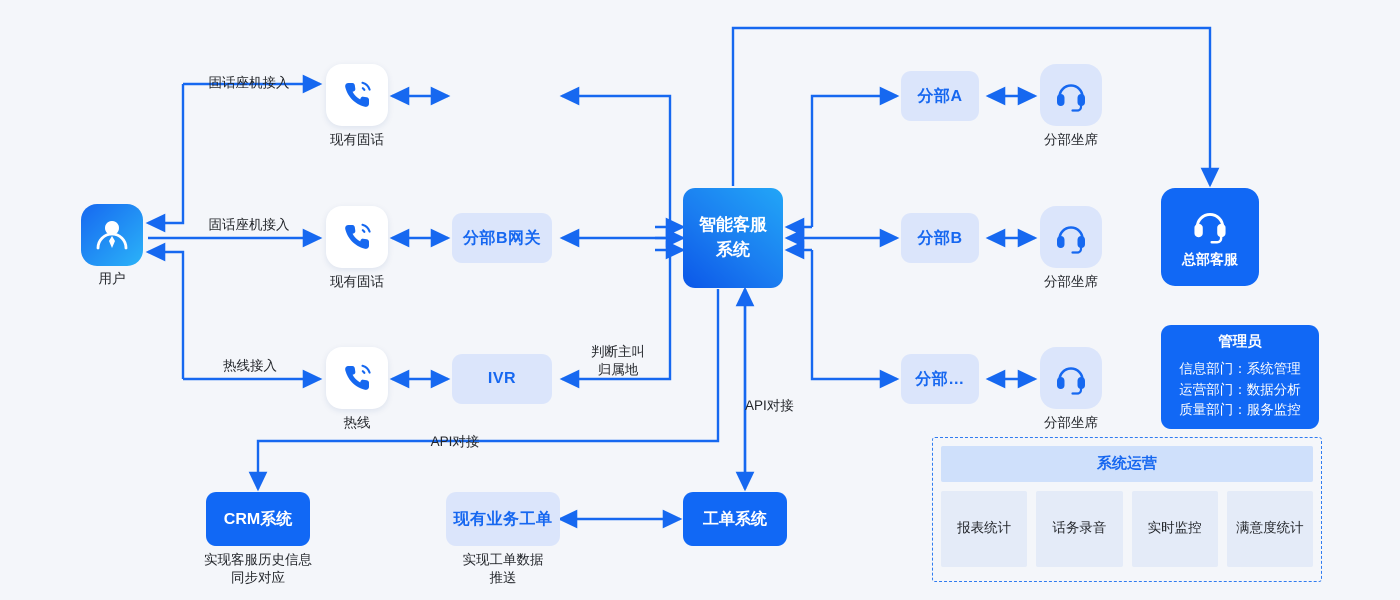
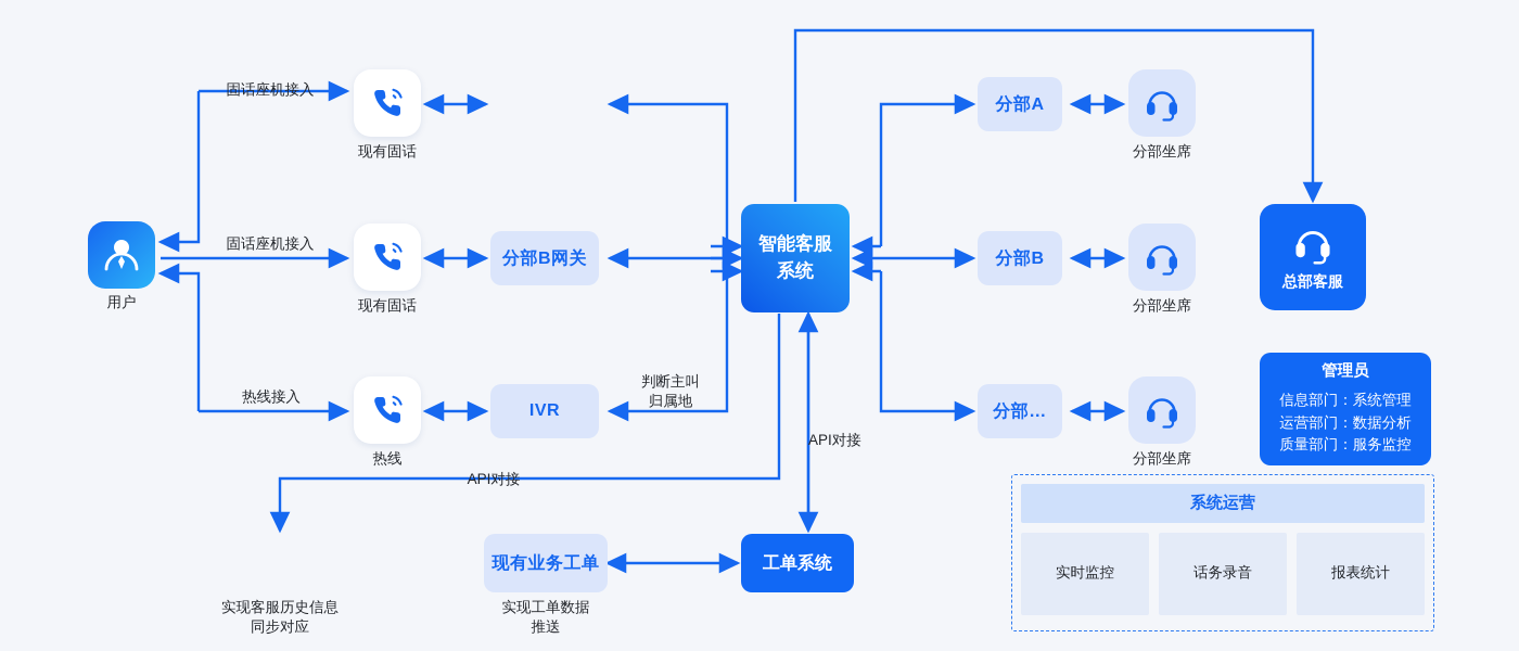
  用户
  现有固话
  现有固话
  热线
  分部B网关
  IVR
  智能客服
  系统
  分部A
  分部B
  分部…
  分部坐席
  分部坐席
  分部坐席
  总部客服
  管理员
  信息部门：系统管理
  运营部门：数据分析
  质量部门：服务监控
  系统运营
- 报表统计
+ 实时监控
  话务录音
- 实时监控
+ 报表统计
- 满意度统计
- CRM系统
  实现客服历史信息
  同步对应
  现有业务工单
  实现工单数据
  推送
  工单系统
  固话座机接入
  固话座机接入
  热线接入
  判断主叫
  归属地
  API对接
  API对接
